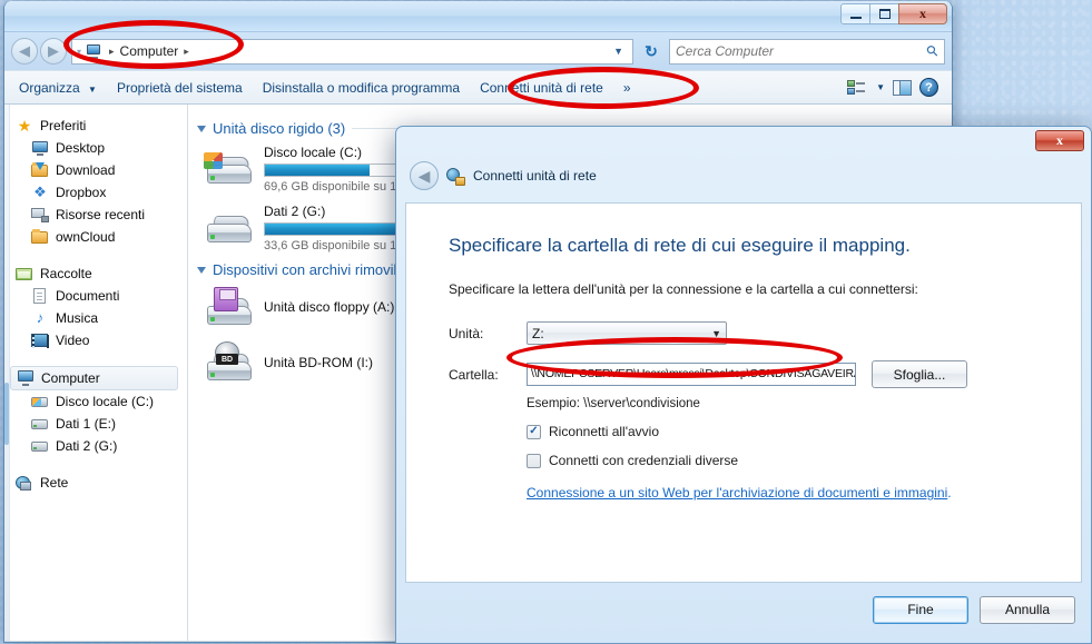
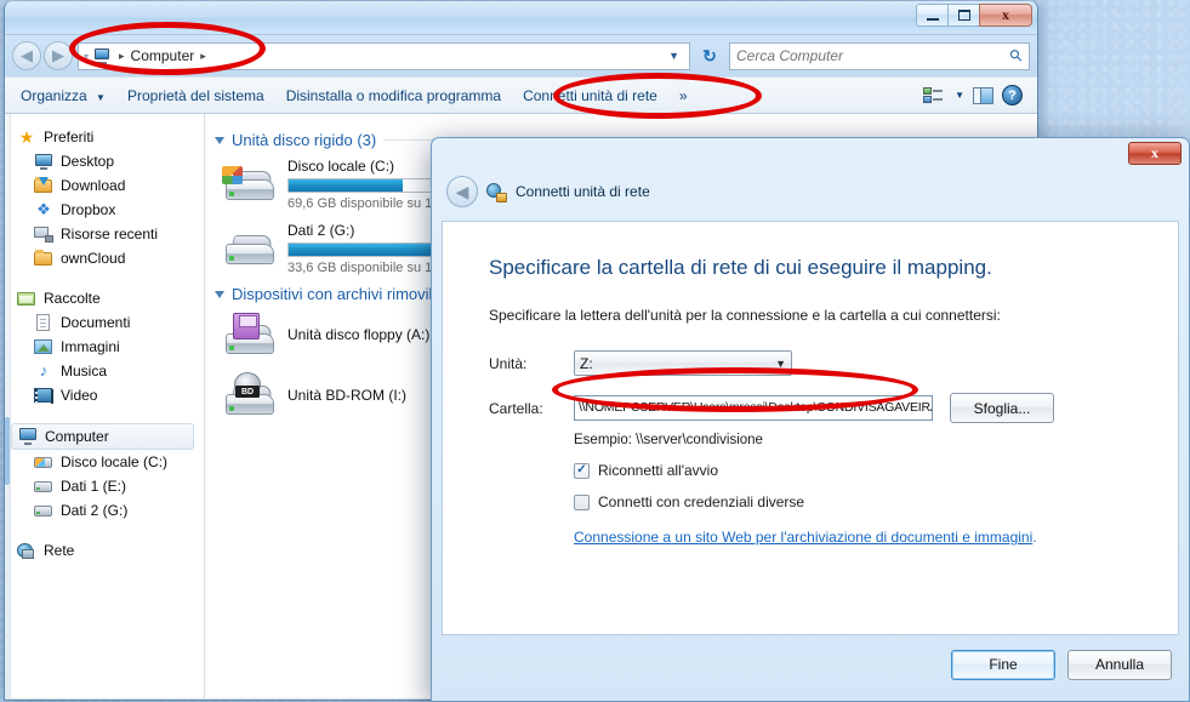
  x
  ◀
  ▶
  ▾
  ▸
  Computer
  ▸
  ▼
  ↻
  Cerca Computer
  Organizza ▼
  Proprietà del sistema
  Disinstalla o modifica programma
  Connetti unità di rete
  »
  ▼
  ?
  ★
  Preferiti
  Desktop
  Download
  ❖
  Dropbox
  Risorse recenti
  ownCloud
  Raccolte
  Documenti
+ Immagini
  ♪
  Musica
  Video
  Computer
  Disco locale (C:)
  Dati 1 (E:)
  Dati 2 (G:)
  Rete
  Unità disco rigido (3)
  Disco locale (C:)
  69,6 GB disponibile su 1
  Dati 2 (G:)
  33,6 GB disponibile su 1
  Dispositivi con archivi rimovi
  Unità disco floppy (A:)
  Unità BD-ROM (I:)
  x
  ◀
  Connetti unità di rete
  Specificare la cartella di rete di cui eseguire il mapping.
  Specificare la lettera dell'unità per la connessione e la cartella a cui connettersi:
  Unità:
  Z:
  ▼
  Cartella:
  \\NOMEPCSERVER\Users\mrossi\Desktop\CONDIVISAGAVEIR
  Sfoglia...
  Esempio: \\server\condivisione
  ✓
  Riconnetti all'avvio
  Connetti con credenziali diverse
  Connessione a un sito Web per l'archiviazione di documenti e immagini.
  Fine
  Annulla
